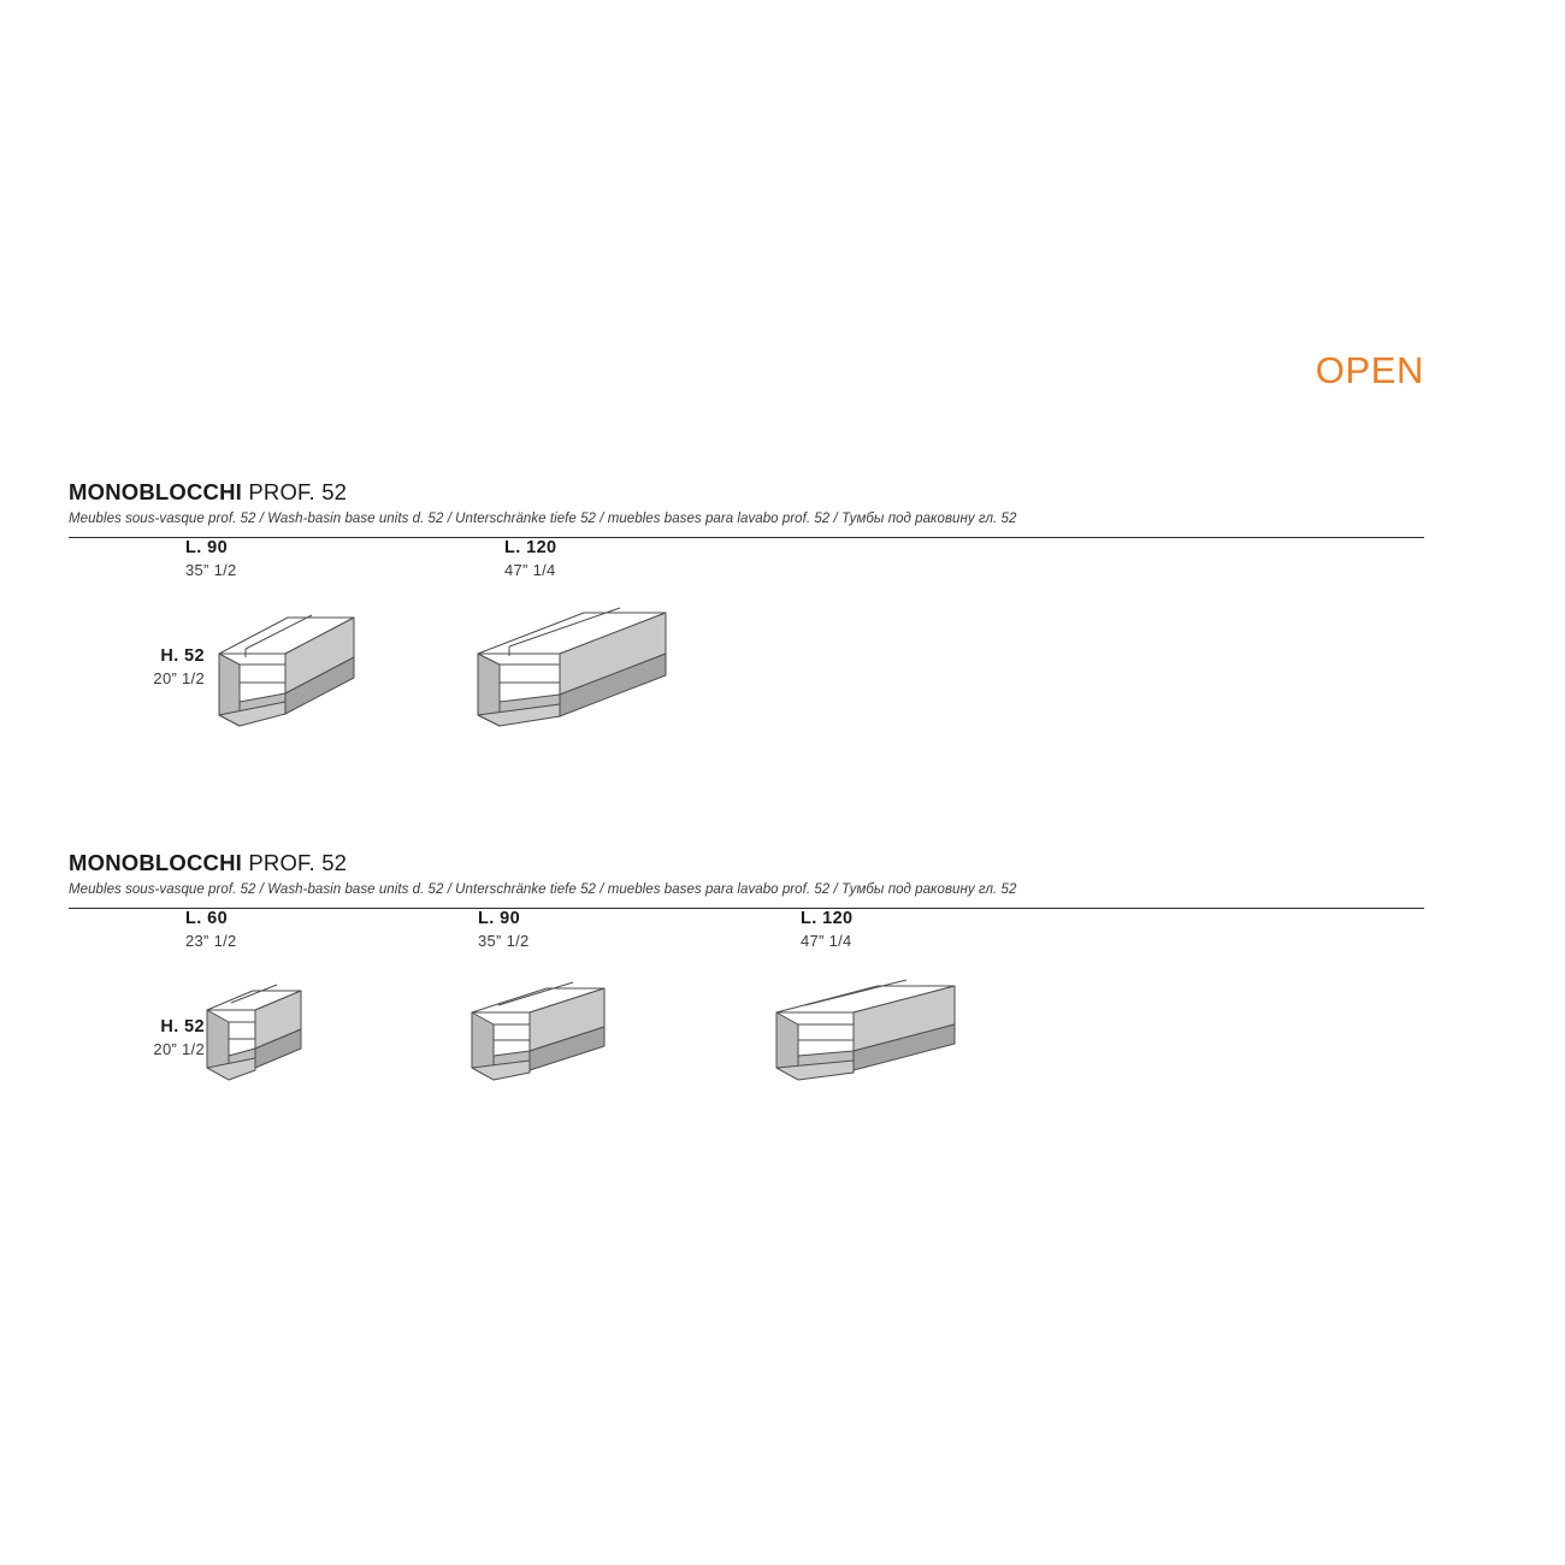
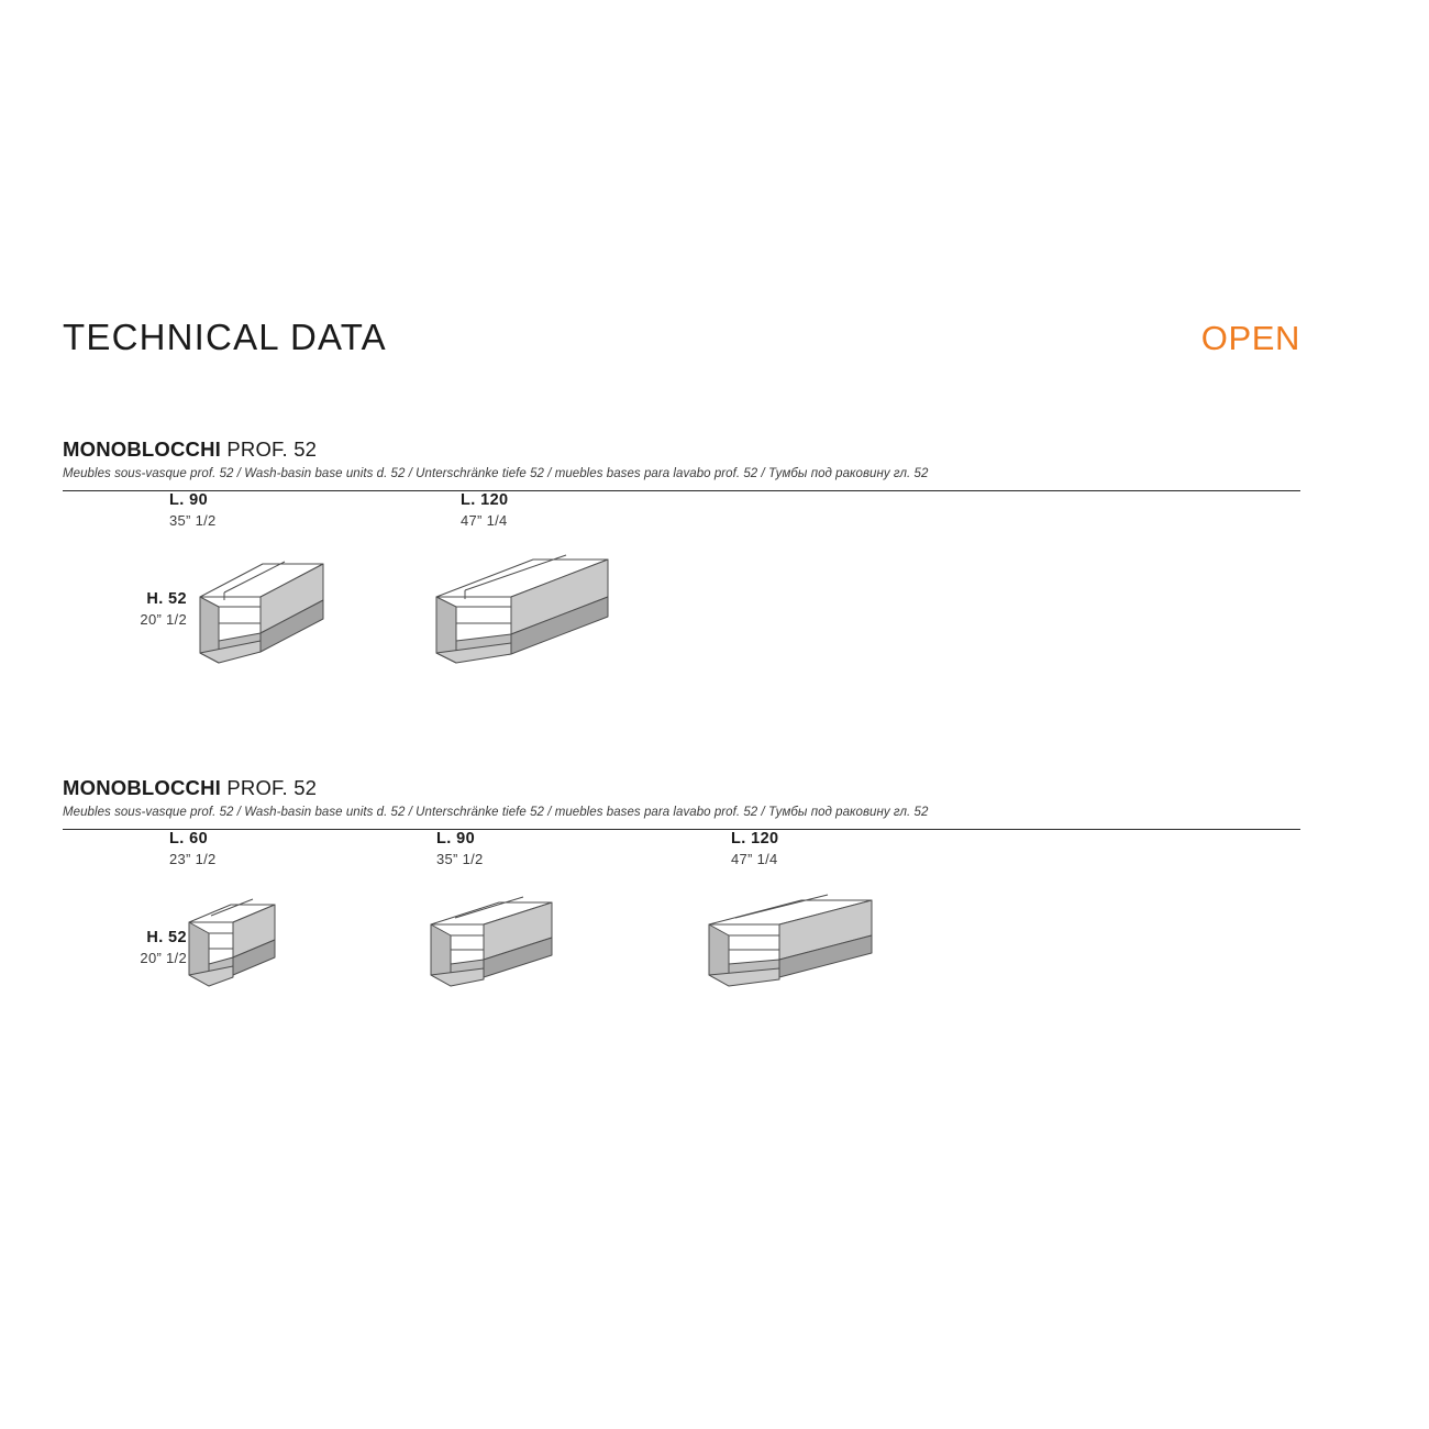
+ TECHNICAL DATA
  OPEN
  MONOBLOCCHI PROF. 52
  Meubles sous-vasque prof. 52 / Wash-basin base units d. 52 / Unterschränke tiefe 52 / muebles bases para lavabo prof. 52 / Тумбы под раковину гл. 52
  H. 52
  20” 1/2
  L. 90
  35” 1/2
  L. 120
  47” 1/4
  MONOBLOCCHI PROF. 52
  Meubles sous-vasque prof. 52 / Wash-basin base units d. 52 / Unterschränke tiefe 52 / muebles bases para lavabo prof. 52 / Тумбы под раковину гл. 52
  H. 52
  20” 1/2
  L. 60
  23” 1/2
  L. 90
  35” 1/2
  L. 120
  47” 1/4
